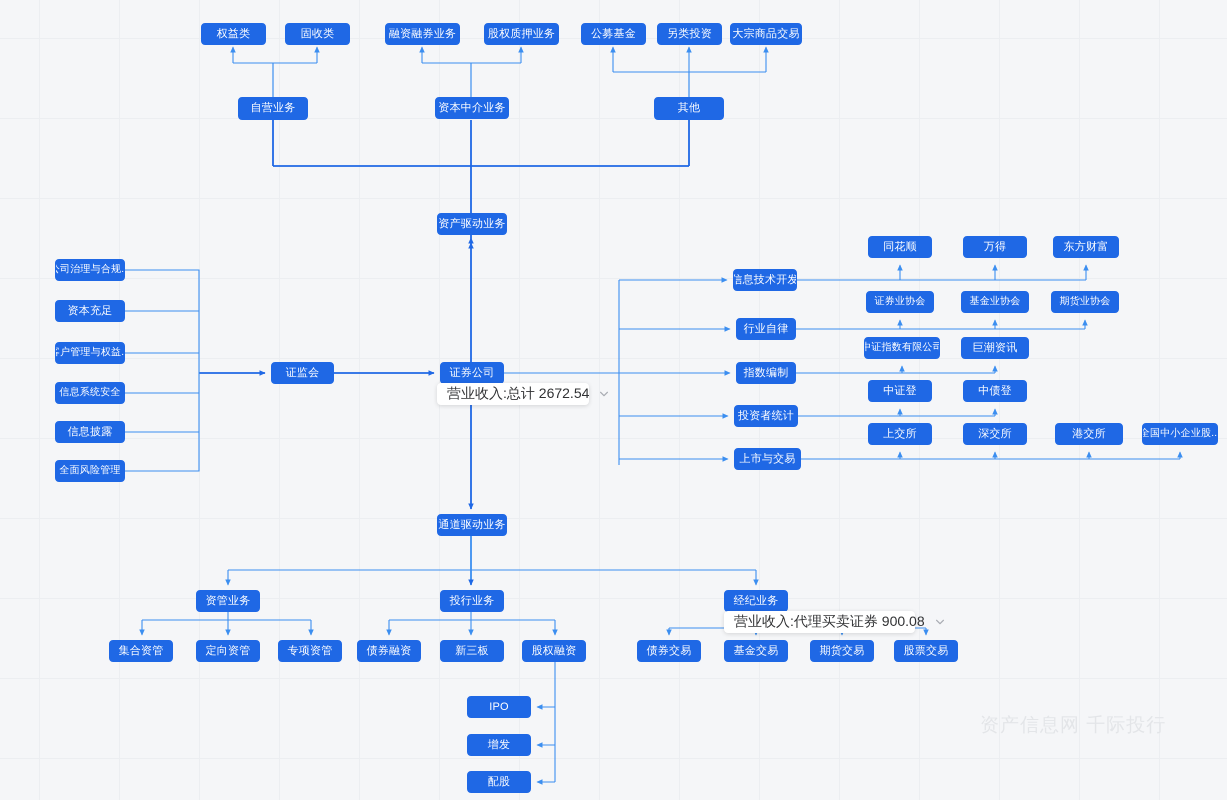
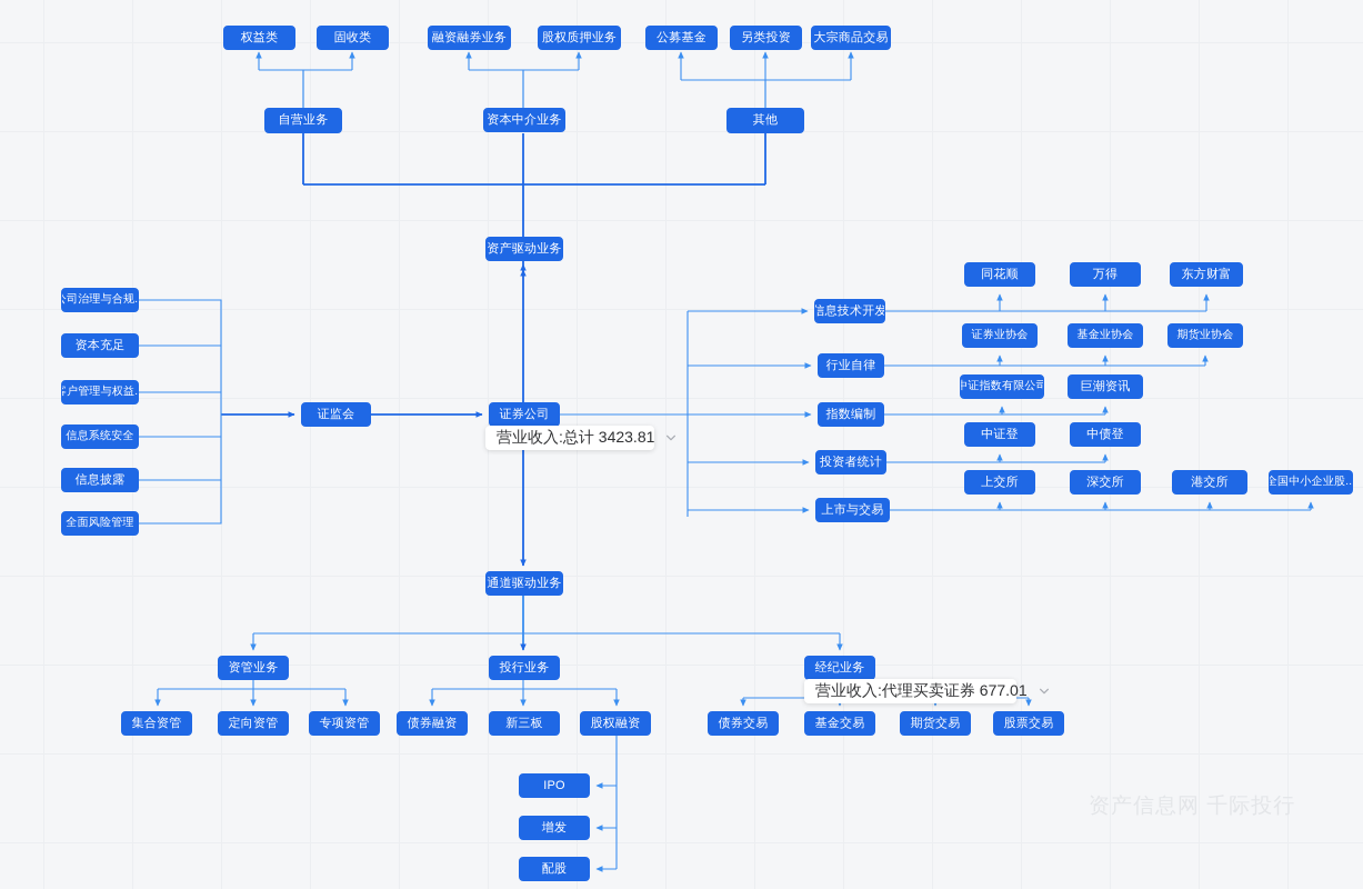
  权益类
  固收类
  融资融券业务
  股权质押业务
  公募基金
  另类投资
  大宗商品交易
  自营业务
  资本中介业务
  其他
  资产驱动业务
  公司治理与合规.
  资本充足
  客户管理与权益.
  信息系统安全
  信息披露
  全面风险管理
  证监会
  证券公司
  信息技术开发
  行业自律
  指数编制
  投资者统计
  上市与交易
  同花顺
  万得
  东方财富
  证券业协会
  基金业协会
  期货业协会
  中证指数有限公司
  巨潮资讯
  中证登
  中债登
  上交所
  深交所
  港交所
  全国中小企业股..
  通道驱动业务
  资管业务
  投行业务
  经纪业务
  集合资管
  定向资管
  专项资管
  债券融资
  新三板
  股权融资
  债券交易
  基金交易
  期货交易
  股票交易
  IPO
  增发
  配股
- 营业收入:总计 2672.54
+ 营业收入:总计 3423.81
- 营业收入:代理买卖证券 900.08
+ 营业收入:代理买卖证券 677.01
